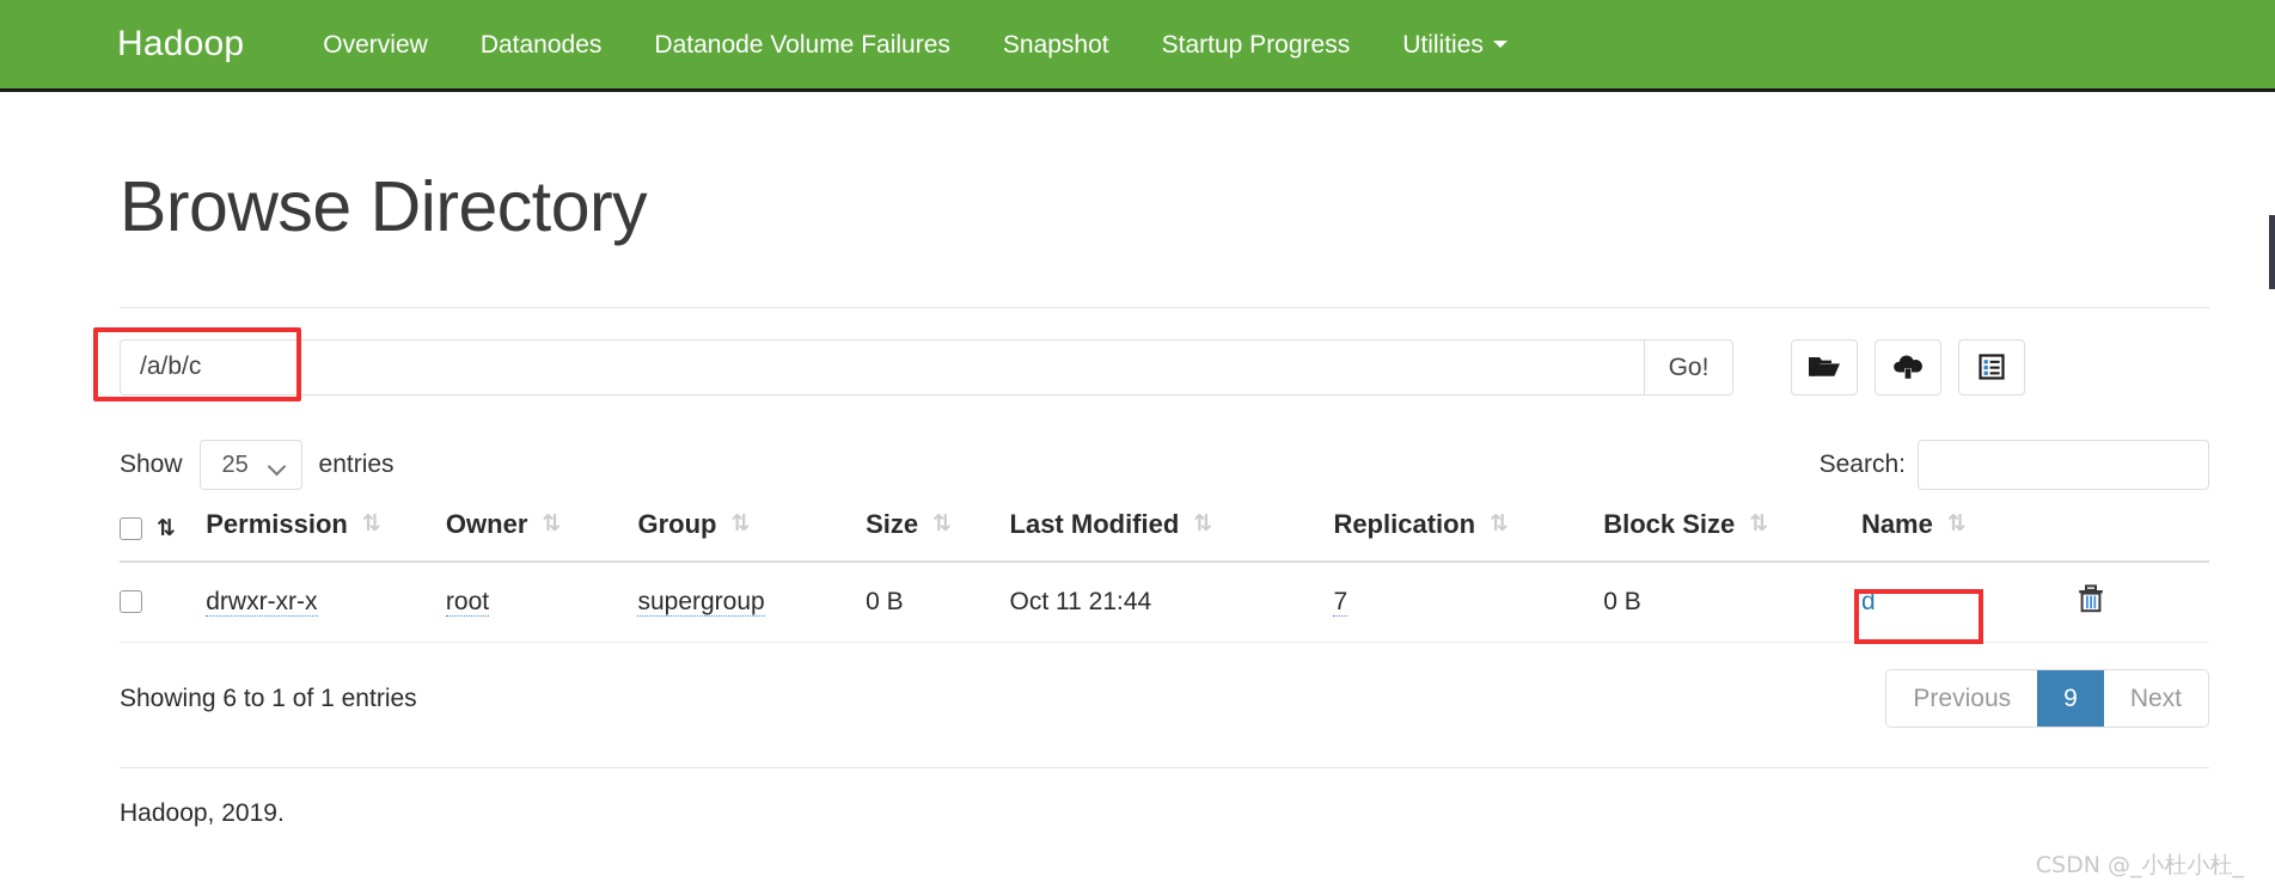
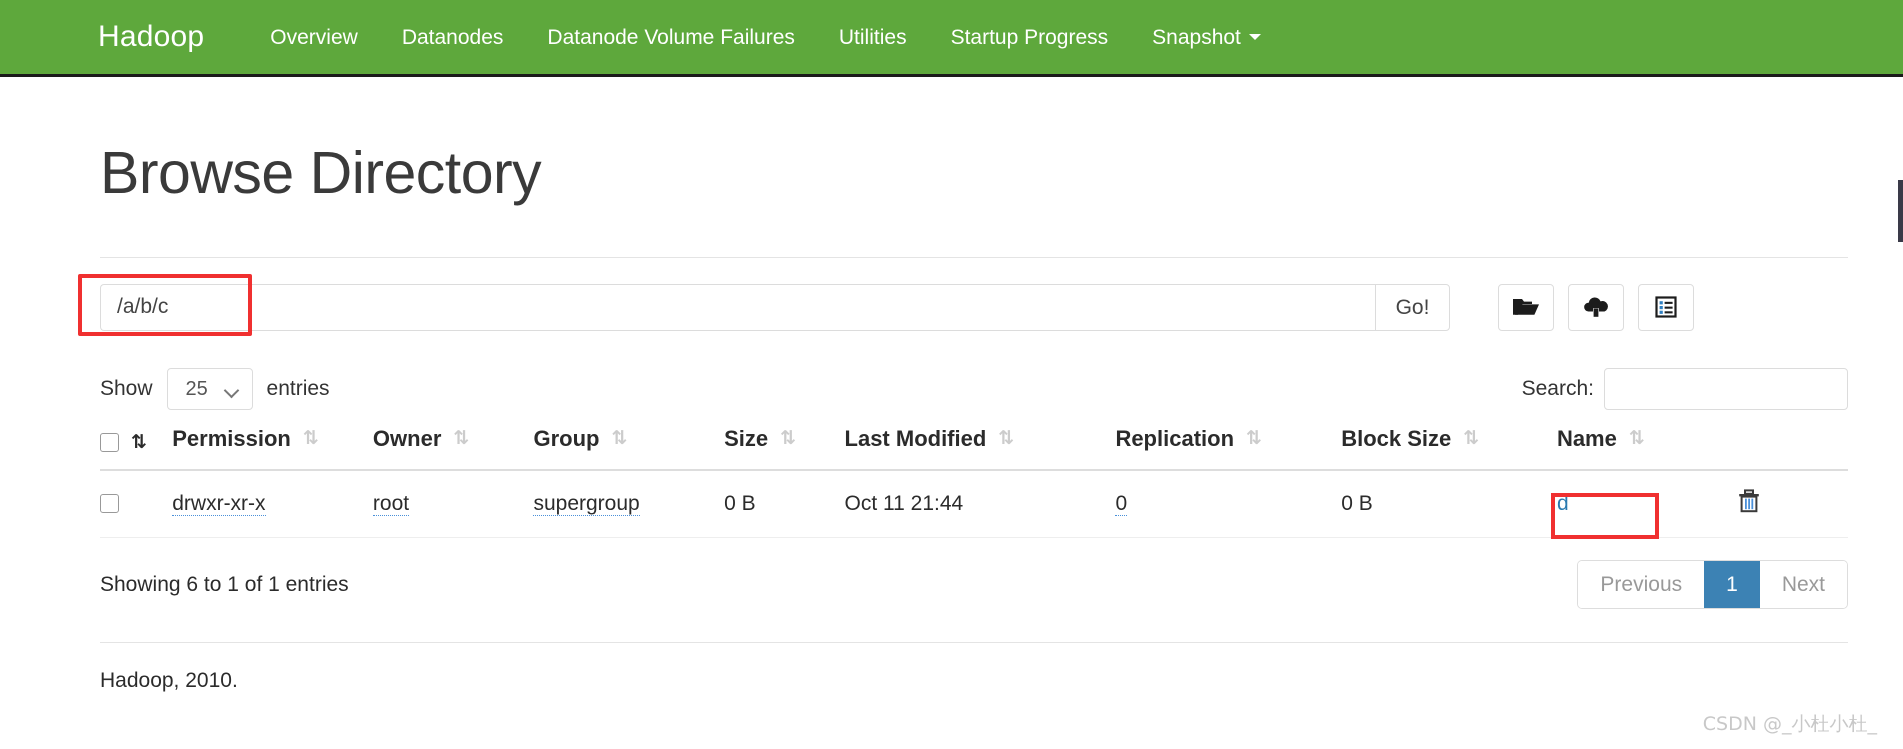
  Hadoop
  Overview
  Datanodes
  Datanode Volume Failures
- Snapshot
+ Utilities
  Startup Progress
- Utilities
+ Snapshot
  Browse Directory
  /a/b/c
  Go!
  Show
  25
  entries
  Search:
  ⇅	Permission ⇅	Owner ⇅	Group ⇅	Size ⇅	Last Modified ⇅	Replication ⇅	Block Size ⇅	Name ⇅
- 	drwxr-xr-x	root	supergroup	0 B	Oct 11 21:44	7	0 B	d
+ 	drwxr-xr-x	root	supergroup	0 B	Oct 11 21:44	0	0 B	d
  Showing 6 to 1 of 1 entries
  Previous
- 9
+ 1
  Next
- Hadoop, 2019.
+ Hadoop, 2010.
  CSDN @_小杜小杜_
